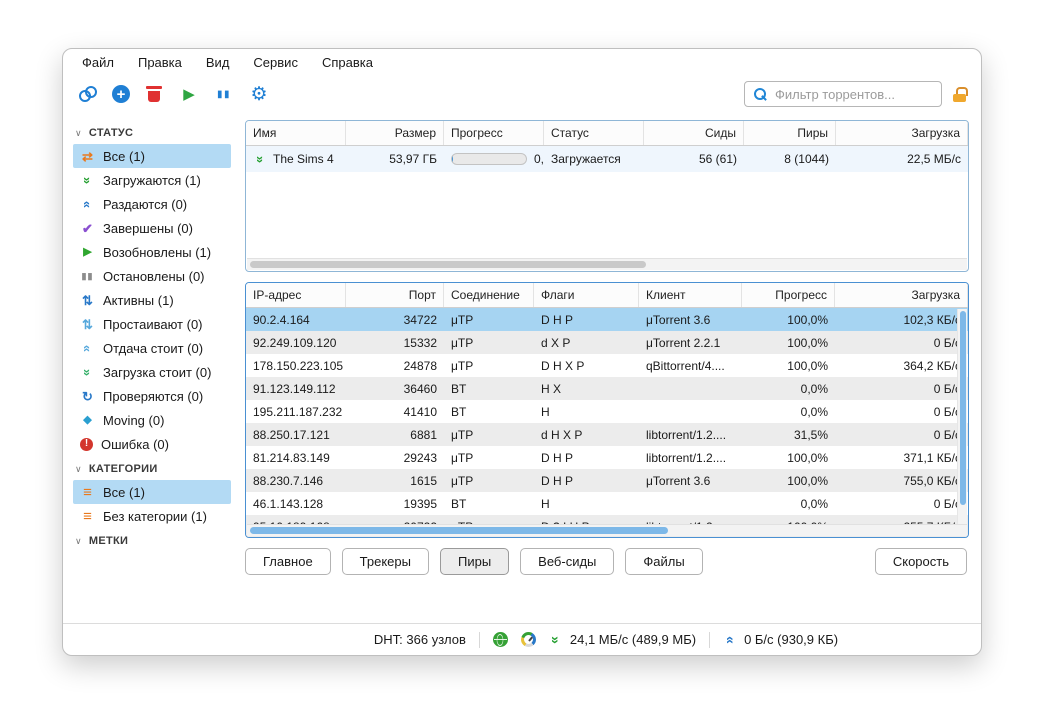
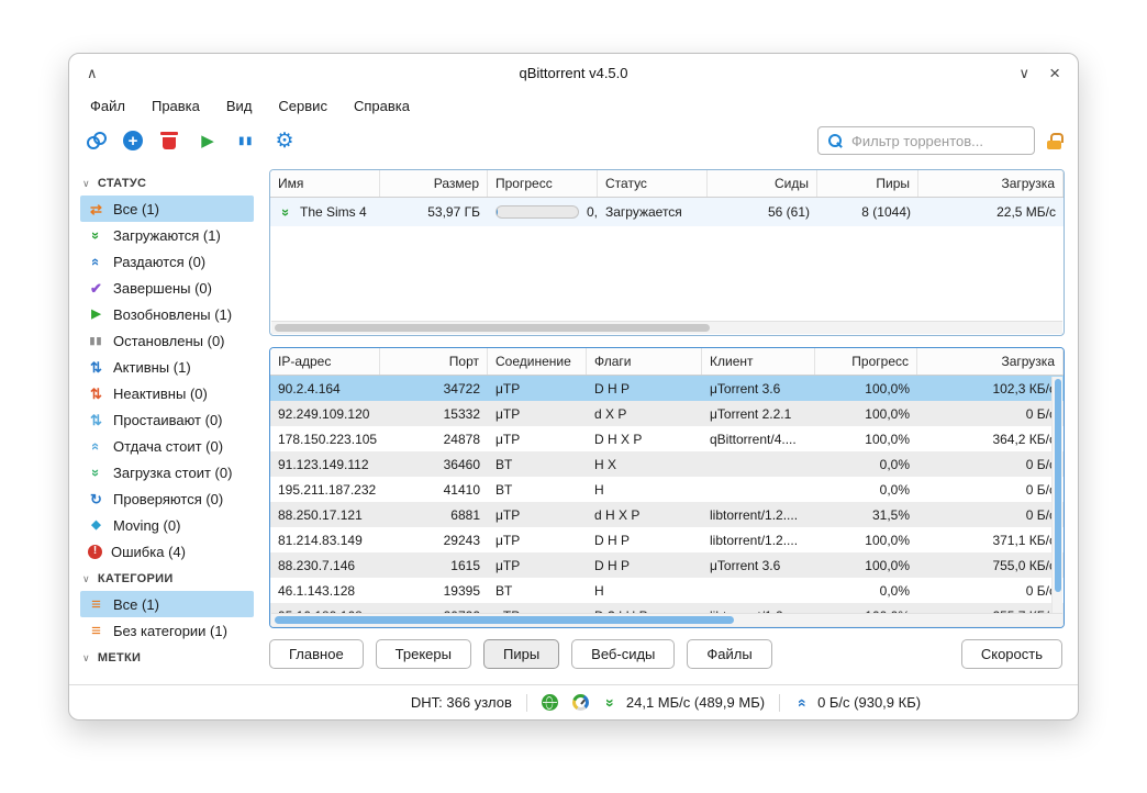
+ qBittorrent v4.5.0
  Файл
  Правка
  Вид
  Сервис
  Справка
  Фильтр торрентов...
  СТАТУС
  Все (1)
  Загружаются (1)
  Раздаются (0)
  Завершены (0)
  Возобновлены (1)
  Остановлены (0)
  Активны (1)
+ Неактивны (0)
  Простаивают (0)
  Отдача стоит (0)
  Загрузка стоит (0)
  Проверяются (0)
  Moving (0)
- Ошибка (0)
+ Ошибка (4)
  КАТЕГОРИИ
  Все (1)
  Без категории (1)
  МЕТКИ
  Имя
  Размер
  Прогресс
  Статус
  Сиды
  Пиры
  Загрузка
  The Sims 4
  53,97 ГБ
  Загружается
  56 (61)
  8 (1044)
  22,5 МБ/с
  IP-адрес
  Порт
  Соединение
  Флаги
  Клиент
  Прогресс
  Загрузка
  90.2.4.164
  34722
  μTP
  D H P
  μTorrent 3.6
  100,0%
  102,3 КБ/
  92.249.109.120
  15332
  μTP
  d X P
  μTorrent 2.2.1
  100,0%
  0 Б/
  178.150.223.105
  24878
  μTP
  D H X P
  qBittorrent/4....
  100,0%
  364,2 КБ/
  91.123.149.112
  36460
  BT
  H X
  0,0%
  0 Б/
  195.211.187.232
  41410
  BT
  H
  0,0%
  0 Б/
  88.250.17.121
  6881
  μTP
  d H X P
  libtorrent/1.2....
  31,5%
  0 Б/
  81.214.83.149
  29243
  μTP
  D H P
  libtorrent/1.2....
  100,0%
  371,1 КБ/
  88.230.7.146
  1615
  μTP
  D H P
  μTorrent 3.6
  100,0%
  755,0 КБ/
  46.1.143.128
  19395
  BT
  H
  0,0%
  0 Б/
  Главное
  Трекеры
  Пиры
  Веб-сиды
  Файлы
  Скорость
  DHT: 366 узлов
  24,1 МБ/с (489,9 МБ)
  0 Б/с (930,9 КБ)
